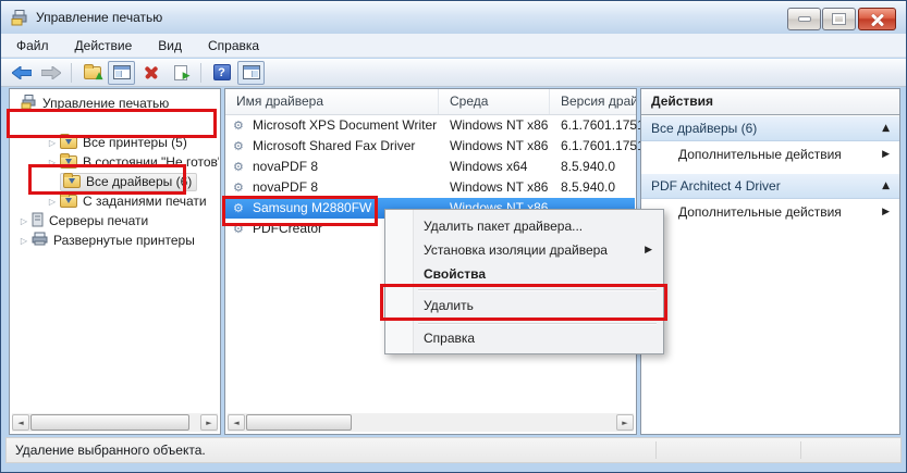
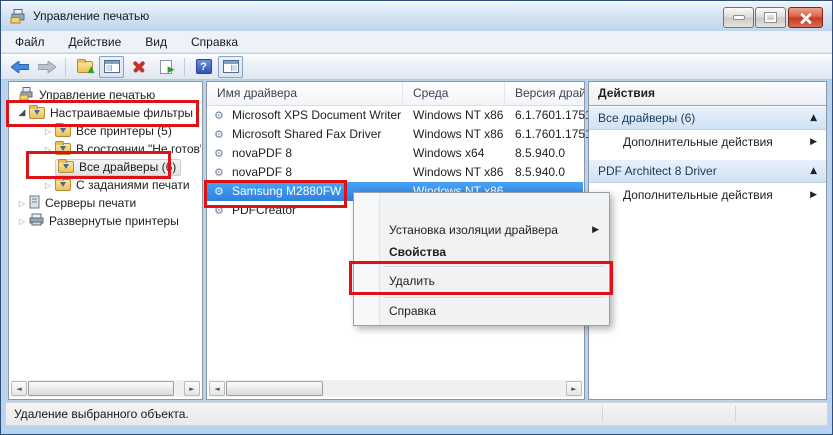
  Управление печатью
  Файл
  Действие
  Вид
  Справка
  ▲
  ▶
  ?
  Управление печатью
+ ◢
+ Настраиваемые фильтры
  ▷
  Все принтеры (5)
  ▷
  В состоянии "Не готов
  Все драйверы (6)
  ▷
  С заданиями печати
  ▷
  Серверы печати
  ▷
  Развернутые принтеры
  ◄
  ►
  Имя драйвера
  Среда
  Версия драй
  ⚙
  Microsoft XPS Document Writer
  Windows NT x86
  6.1.7601.175
  ⚙
  Microsoft Shared Fax Driver
  Windows NT x86
  6.1.7601.175
  ⚙
  novaPDF 8
  Windows x64
  8.5.940.0
  ⚙
  novaPDF 8
  Windows NT x86
  8.5.940.0
  ⚙
  Samsung M2880FW
  Windows NT x86
  ⚙
  PDFCreator
  ◄
  ►
  Действия
  Все драйверы (6)
  ▲
  Дополнительные действия
  ▶
- PDF Architect 4 Driver
+ PDF Architect 8 Driver
  ▲
  Дополнительные действия
  ▶
  Удаление выбранного объекта.
- Удалить пакет драйвера...
  Установка изоляции драйвера
  ▶
  Свойства
  Удалить
  Справка
